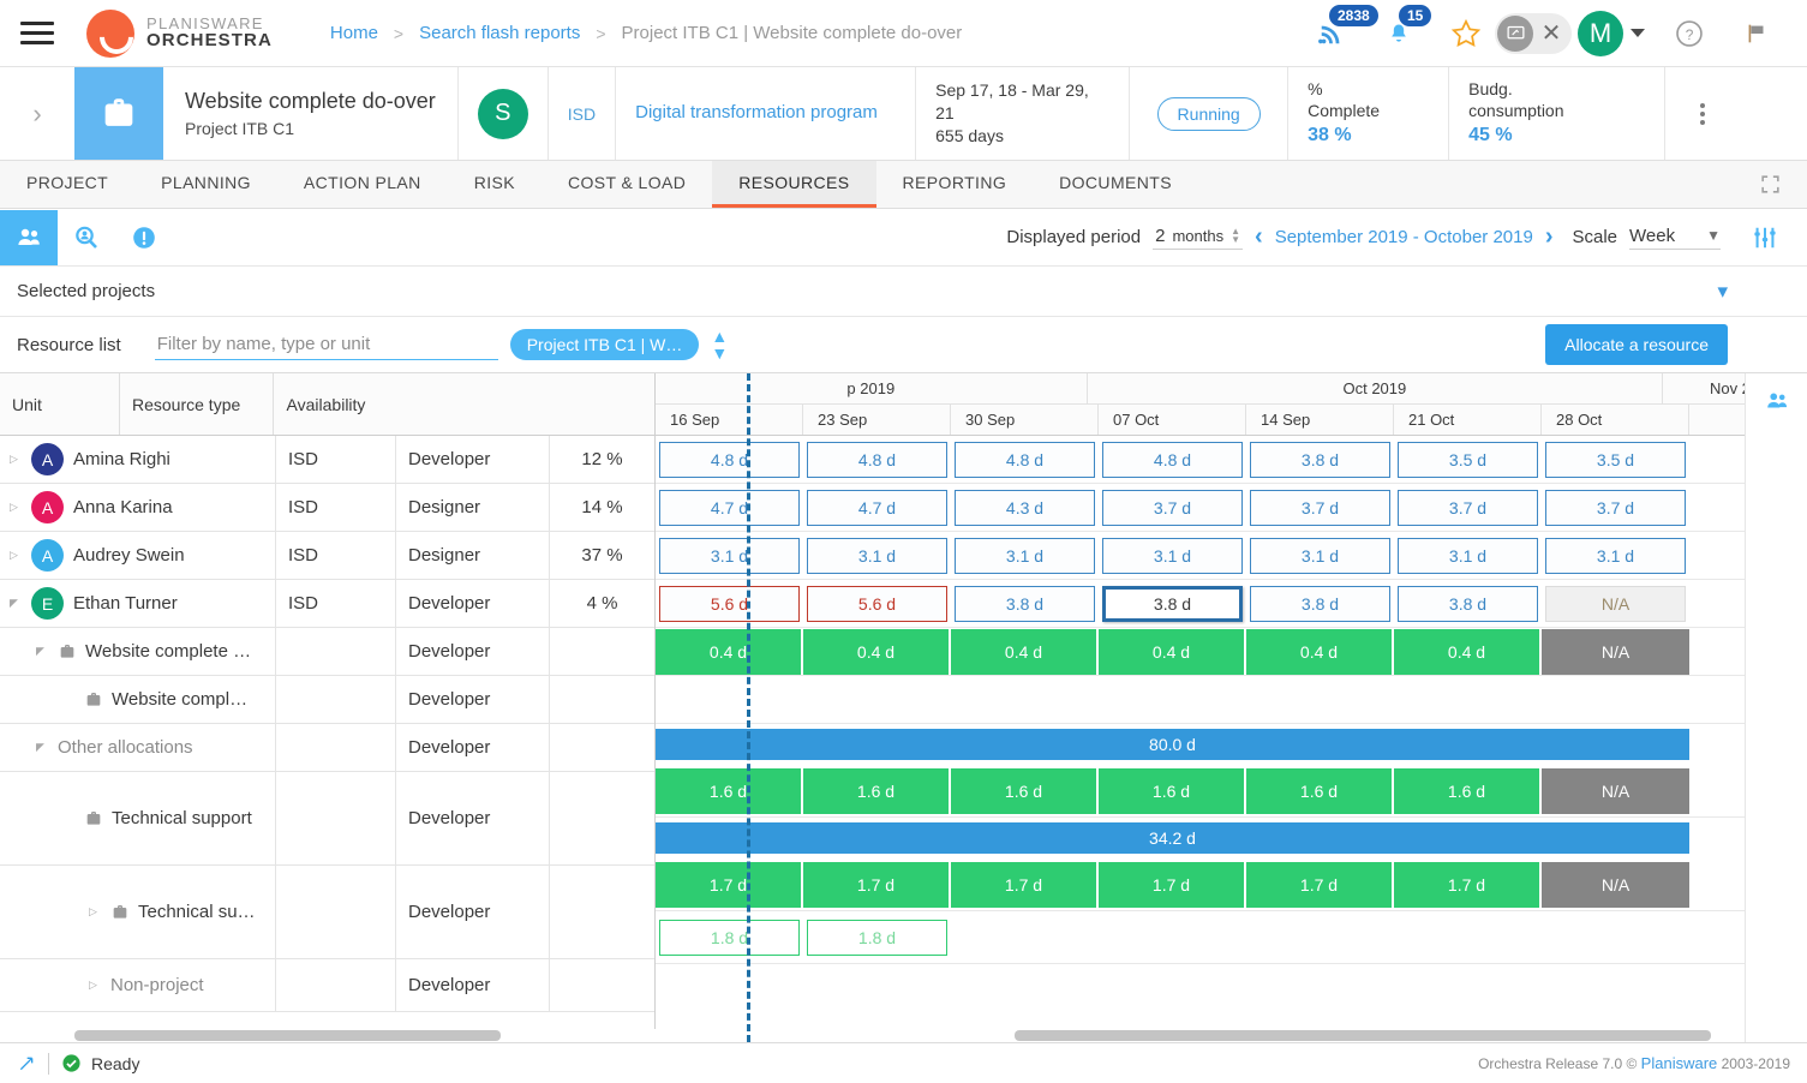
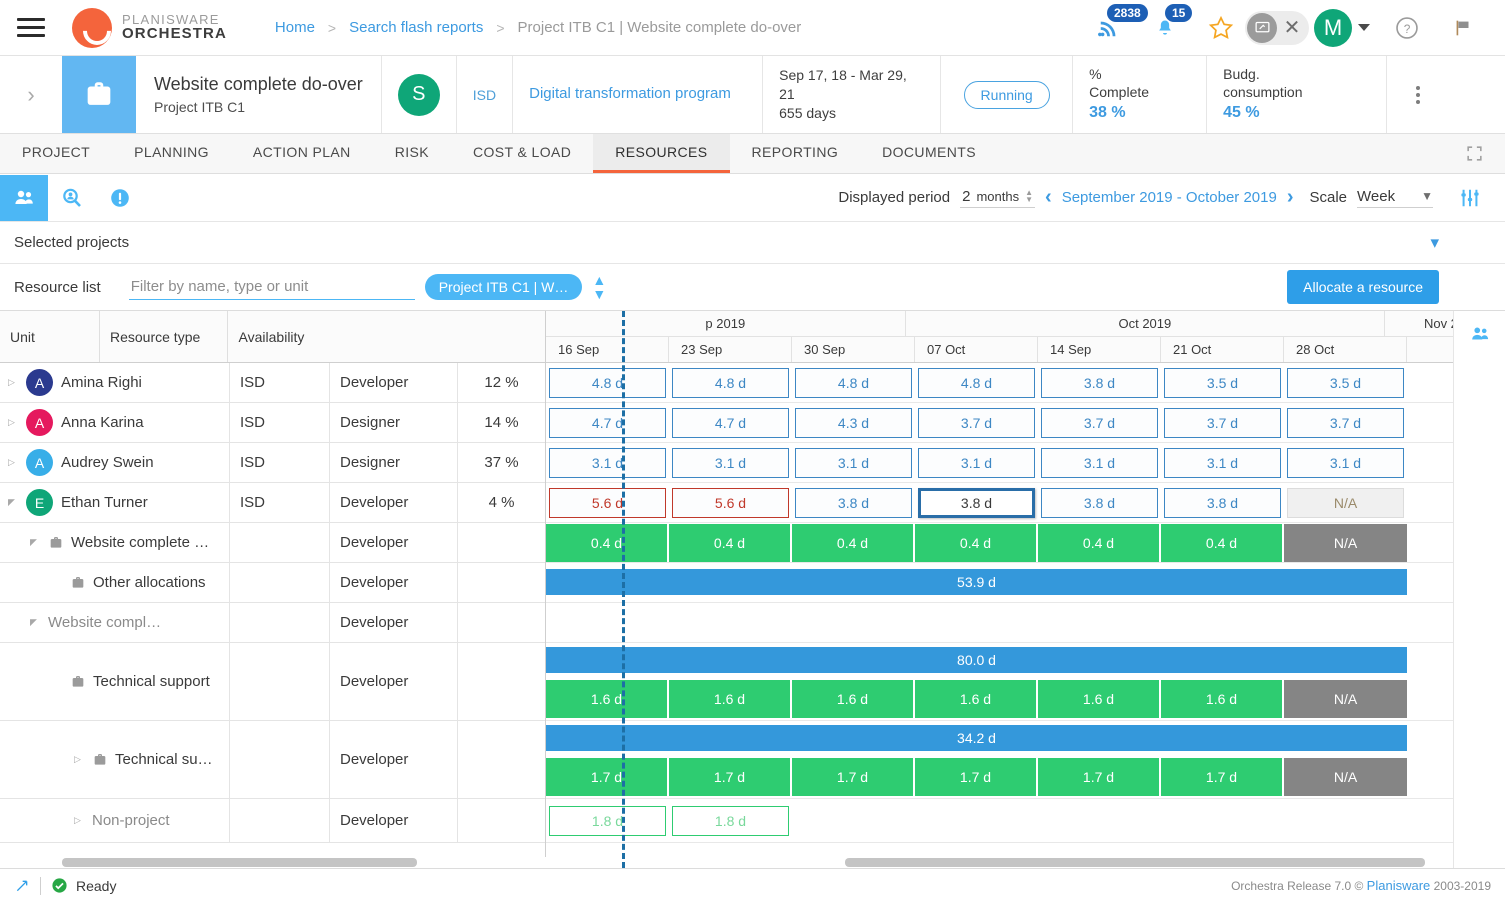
  PLANISWARE
  ORCHESTRA
  Home
  >
  Search flash reports
  >
  Project ITB C1 | Website complete do-over
  2838
  15
  ✕
  M
  ?
  ›
  Website complete do-over
  Project ITB C1
  S
  ISD
  Digital transformation program
  Sep 17, 18 - Mar 29, 21
  655 days
  Running
  %
  Complete
  38 %
  Budg.
  consumption
  45 %
  PROJECT
  PLANNING
  ACTION PLAN
  RISK
  COST & LOAD
  RESOURCES
  REPORTING
  DOCUMENTS
  Displayed period
  2
  months
  ▲
  ▼
  ‹
  September 2019 - October 2019
  ›
  Scale
  Week
  ▼
  Selected projects
  ▾
  Resource list
  Filter by name, type or unit
  Project ITB C1 | W…
  ▲
  ▼
  Allocate a resource
  Unit
  Resource type
  Availability
  ▷
  A
  Amina Righi
  ISD
  Developer
  12 %
  ▷
  A
  Anna Karina
  ISD
  Designer
  14 %
  ▷
  A
  Audrey Swein
  ISD
  Designer
  37 %
  ◤
  E
  Ethan Turner
  ISD
  Developer
  4 %
  ◤
  Website complete …
  Developer
- Website compl…
+ Other allocations
  Developer
  ◤
- Other allocations
+ Website compl…
  Developer
  Technical support
  Developer
  ▷
  Technical supp
  Developer
  ▷
  Non-project
  Developer
  p 2019
  Oct 2019
  16 Sep
  23 Sep
  30 Sep
  07 Oct
  14 Sep
  21 Oct
  28 Oct
  4.8 d
  4.8 d
  4.8 d
  4.8 d
  3.8 d
  3.5 d
  3.5 d
  4.7 d
  4.7 d
  4.3 d
  3.7 d
  3.7 d
  3.7 d
  3.7 d
  3.1 d
  3.1 d
  3.1 d
  3.1 d
  3.1 d
  3.1 d
  3.1 d
  5.6 d
  5.6 d
  3.8 d
  3.8 d
  3.8 d
  3.8 d
  N/A
  0.4 d
  0.4 d
  0.4 d
  0.4 d
  0.4 d
  0.4 d
  N/A
+ 53.9 d
  80.0 d
  1.6 d
  1.6 d
  1.6 d
  1.6 d
  1.6 d
  1.6 d
  N/A
  34.2 d
  1.7 d
  1.7 d
  1.7 d
  1.7 d
  1.7 d
  1.7 d
  N/A
  1.8 d
  1.8 d
  Ready
  Orchestra Release 7.0 © Planisware 2003-2019
